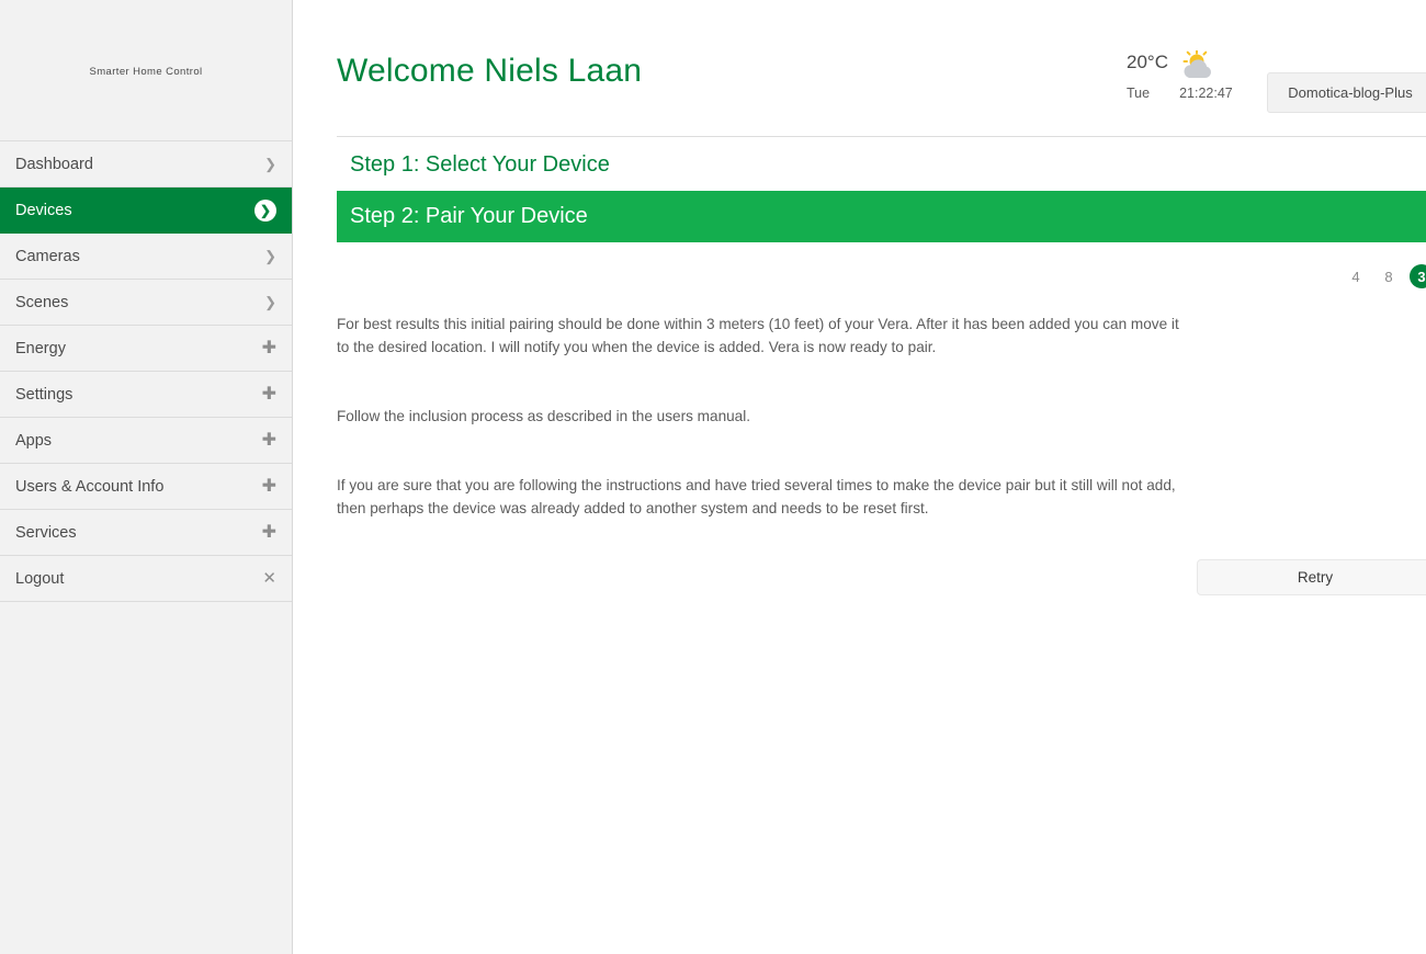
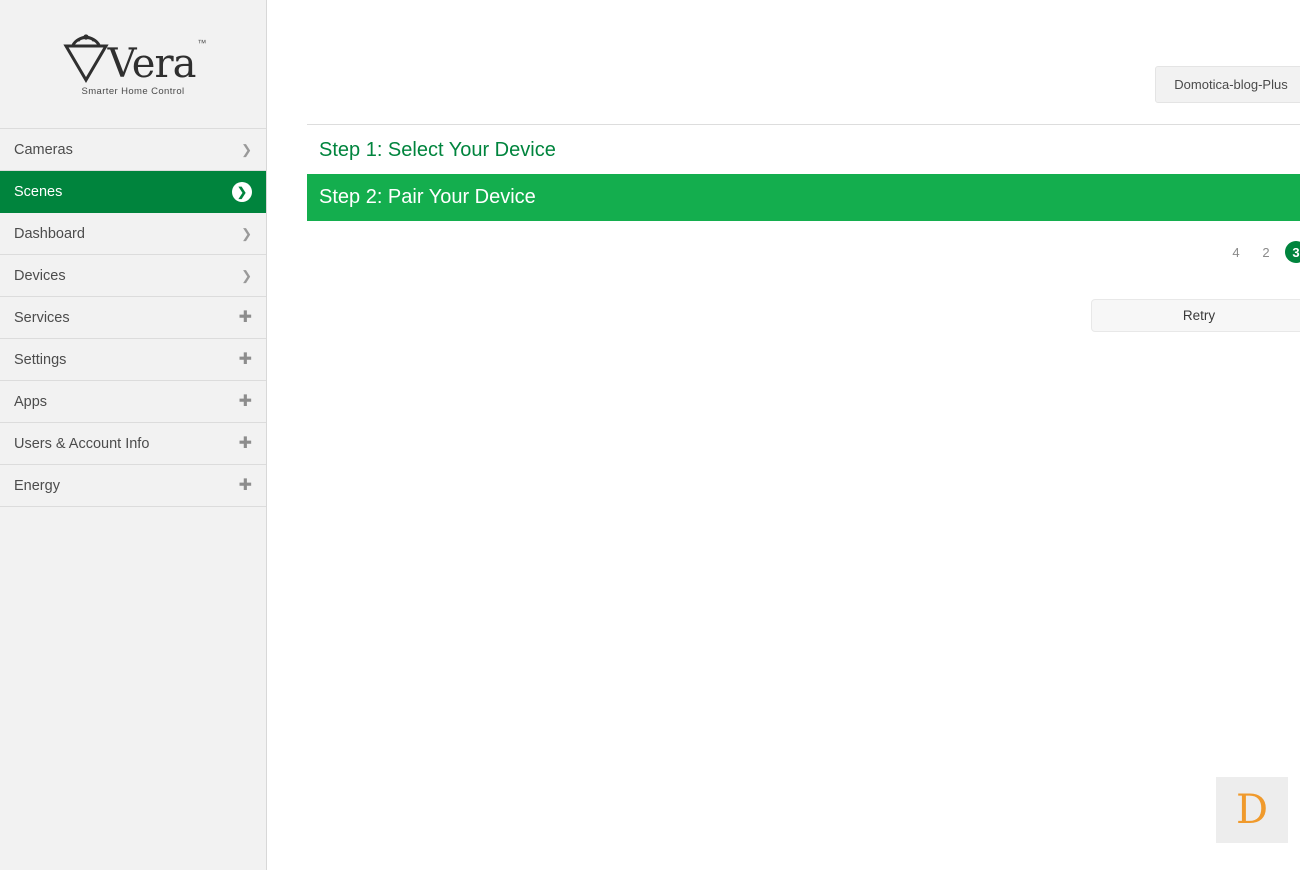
+ Vera
+ ™
  Smarter Home Control
- Dashboard
+ Cameras
  ❯
- Devices
+ Scenes
  ❯
- Cameras
+ Dashboard
  ❯
- Scenes
+ Devices
  ❯
- Energy
+ Services
  ✚
  Settings
  ✚
  Apps
  ✚
  Users & Account Info
  ✚
- Services
+ Energy
  ✚
- Logout
- ✕
- Welcome Niels Laan
- 20°C
- Tue
- 21:22:47
  Domotica-blog-Plus
  Step 1: Select Your Device
  Step 2: Pair Your Device
  4
- 8
+ 2
  3
- For best results this initial pairing should be done within 3 meters (10 feet) of your Vera. After it has been added you can move it to the desired location. I will notify you when the device is added. Vera is now ready to pair.
- Follow the inclusion process as described in the users manual.
- If you are sure that you are following the instructions and have tried several times to make the device pair but it still will not add, then perhaps the device was already added to another system and needs to be reset first.
  Retry
+ D
